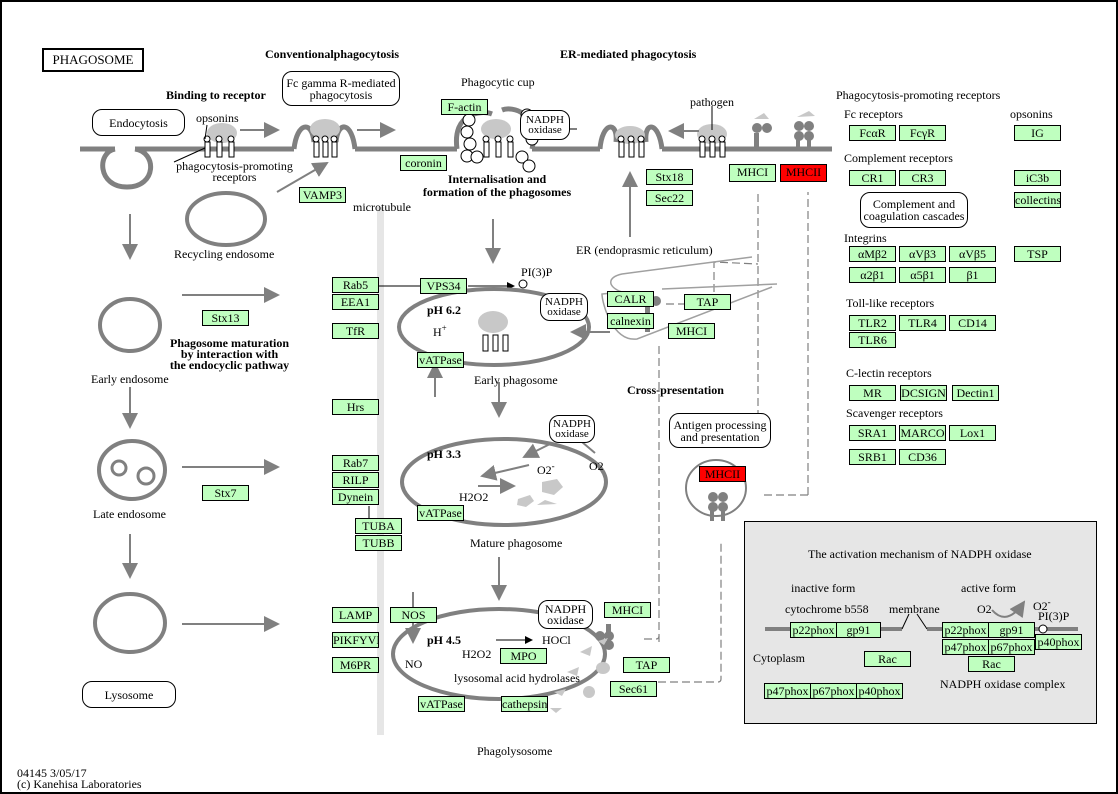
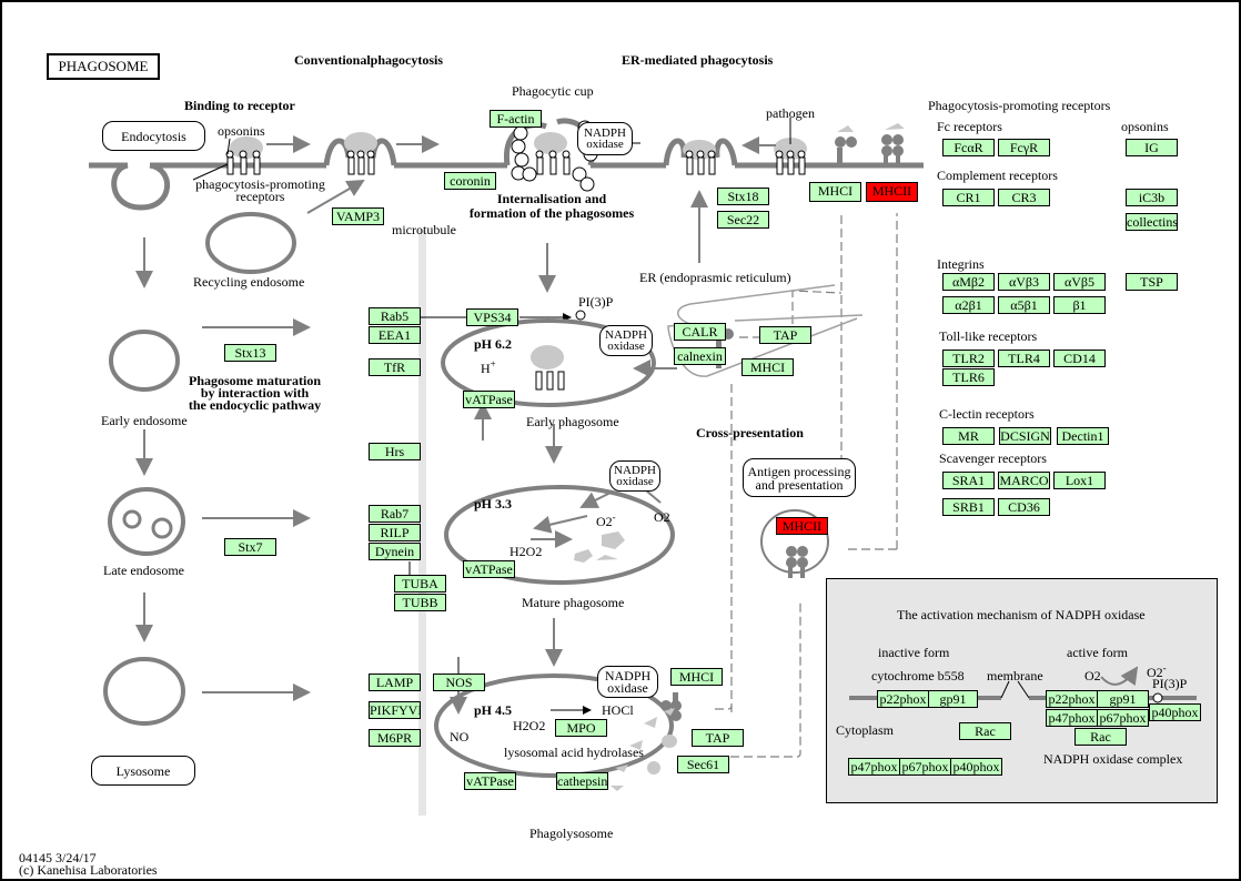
  PHAGOSOME
  Conventionalphagocytosis
  ER-mediated phagocytosis
  Binding to receptor
  Internalisation and
  formation of the phagosomes
  Phagosome maturation
  by interaction with
  the endocyclic pathway
  Cross-presentation
  opsonins
  phagocytosis-promoting
  receptors
  Recycling endosome
  microtubule
  Phagocytic cup
  pathogen
  ER (endoprasmic reticulum)
  PI(3)P
  Early endosome
  Late endosome
  pH 6.2
  H+
  Early phagosome
  pH 3.3
  O2-
  O2
  H2O2
  Mature phagosome
  pH 4.5
  HOCl
  H2O2
  NO
  lysosomal acid hydrolases
  Phagolysosome
  Endocytosis
- Fc gamma R-mediated
- phagocytosis
  NADPH
  oxidase
  NADPH
  oxidase
  NADPH
  oxidase
  NADPH
  oxidase
- Complement and
- coagulation cascades
  Antigen processing
  and presentation
  Lysosome
  F-actin
  coronin
  VAMP3
  Stx18
  Sec22
  MHCI
  MHCII
  Rab5
  EEA1
  TfR
  Stx13
  VPS34
  vATPase
  CALR
  calnexin
  TAP
  MHCI
  Hrs
  Rab7
  RILP
  Dynein
  TUBA
  TUBB
  Stx7
  vATPase
  MHCII
  LAMP
  PIKFYV
  M6PR
  NOS
  MPO
  vATPase
  cathepsin
  MHCI
  TAP
  Sec61
  Phagocytosis-promoting receptors
  Fc receptors
  opsonins
  FcαR
  FcγR
  IG
  Complement receptors
  CR1
  CR3
  iC3b
  collectins
  Integrins
  αMβ2
  αVβ3
  αVβ5
  TSP
  α2β1
  α5β1
  β1
  Toll-like receptors
  TLR2
  TLR4
  CD14
  TLR6
  C-lectin receptors
  MR
  DCSIGN
  Dectin1
  Scavenger receptors
  SRA1
  MARCO
  Lox1
  SRB1
  CD36
  The activation mechanism of NADPH oxidase
  inactive form
  cytochrome b558
  membrane
  active form
  O2
  O2-
  PI(3)P
  Cytoplasm
  NADPH oxidase complex
  p22phox
  gp91
  Rac
  p47phox
  p67phox
  p40phox
  p22phox
  gp91
  p47phox
  p67phox
  p40phox
  Rac
- 04145 3/05/17
+ 04145 3/24/17
  (c) Kanehisa Laboratories
